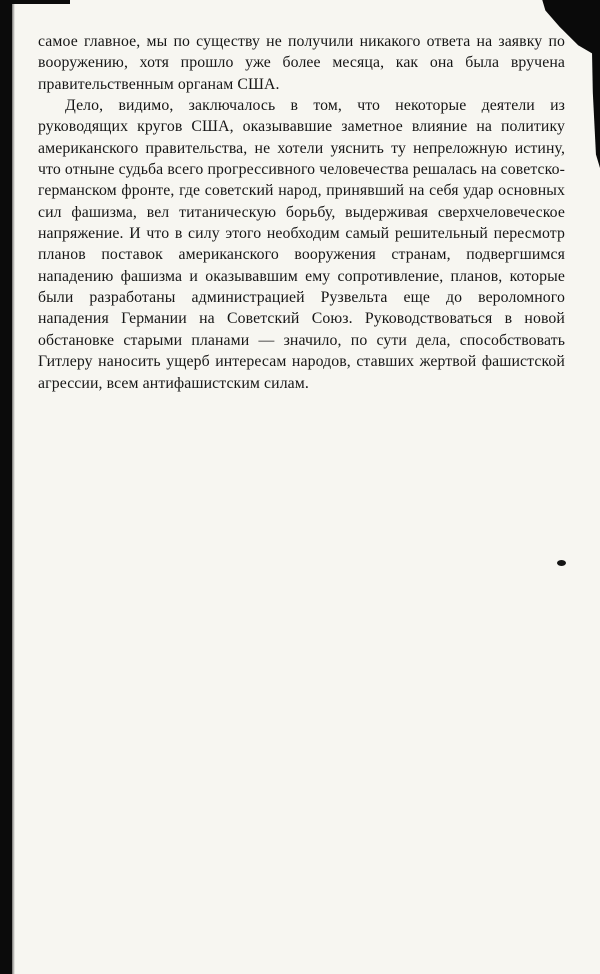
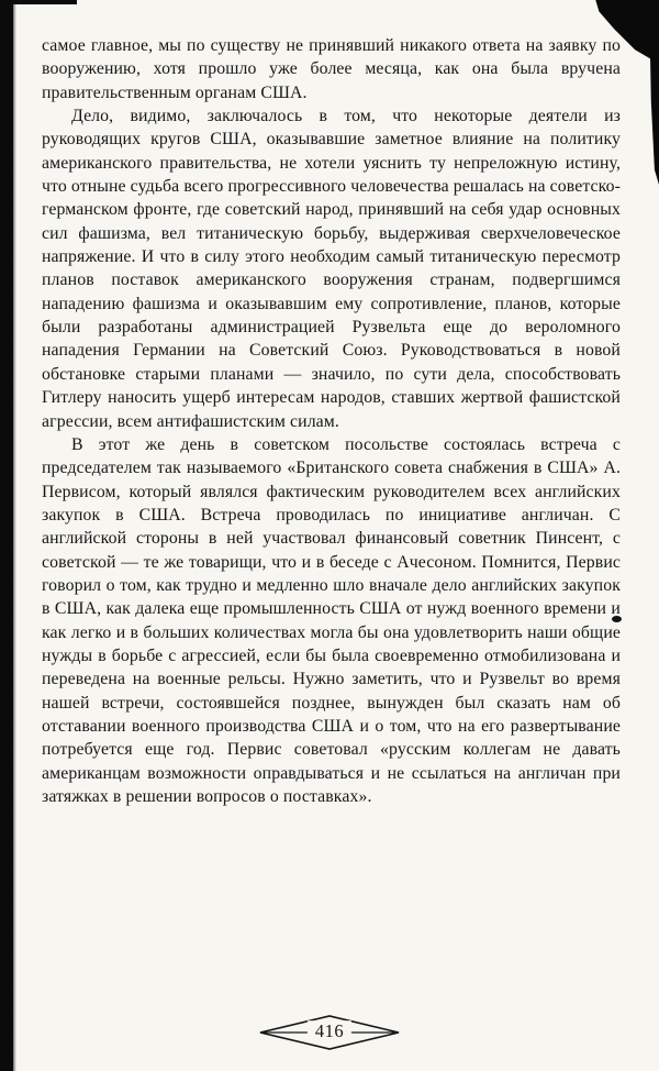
- самое главное, мы по существу не получили никакого ответа на заявку по вооружению, хотя прошло уже более месяца, как она была вручена правительственным органам США.
+ самое главное, мы по существу не принявший никакого ответа на заявку по вооружению, хотя прошло уже более месяца, как она была вручена правительственным органам США.
- Дело, видимо, заключалось в том, что некоторые деятели из руководящих кругов США, оказывавшие заметное влияние на политику американского правительства, не хотели уяснить ту непреложную истину, что отныне судьба всего прогрессивного человечества решалась на советско-германском фронте, где советский народ, принявший на себя удар основных сил фашизма, вел титаническую борьбу, выдерживая сверхчеловеческое напряжение. И что в силу этого необходим самый решительный пересмотр планов поставок американского вооружения странам, подвергшимся нападению фашизма и оказывавшим ему сопротивление, планов, которые были разработаны администрацией Рузвельта еще до вероломного нападения Германии на Советский Союз. Руководствоваться в новой обстановке старыми планами — значило, по сути дела, способствовать Гитлеру наносить ущерб интересам народов, ставших жертвой фашистской агрессии, всем антифашистским силам.
+ Дело, видимо, заключалось в том, что некоторые деятели из руководящих кругов США, оказывавшие заметное влияние на политику американского правительства, не хотели уяснить ту непреложную истину, что отныне судьба всего прогрессивного человечества решалась на советско-германском фронте, где советский народ, принявший на себя удар основных сил фашизма, вел титаническую борьбу, выдерживая сверхчеловеческое напряжение. И что в силу этого необходим самый титаническую пересмотр планов поставок американского вооружения странам, подвергшимся нападению фашизма и оказывавшим ему сопротивление, планов, которые были разработаны администрацией Рузвельта еще до вероломного нападения Германии на Советский Союз. Руководствоваться в новой обстановке старыми планами — значило, по сути дела, способствовать Гитлеру наносить ущерб интересам народов, ставших жертвой фашистской агрессии, всем антифашистским силам.
+ В этот же день в советском посольстве состоялась встреча с председателем так называемого «Британского совета снабжения в США» А. Первисом, который являлся фактическим руководителем всех английских закупок в США. Встреча проводилась по инициативе англичан. С английской стороны в ней участвовал финансовый советник Пинсент, с советской — те же товарищи, что и в беседе с Ачесоном. Помнится, Первис говорил о том, как трудно и медленно шло вначале дело английских закупок в США, как далека еще промышленность США от нужд военного времени и как легко и в больших количествах могла бы она удовлетворить наши общие нужды в борьбе с агрессией, если бы была своевременно отмобилизована и переведена на военные рельсы. Нужно заметить, что и Рузвельт во время нашей встречи, состоявшейся позднее, вынужден был сказать нам об отставании военного производства США и о том, что на его развертывание потребуется еще год. Первис советовал «русским коллегам не давать американцам возможности оправдываться и не ссылаться на англичан при затяжках в решении вопросов о поставках».
+ 416
